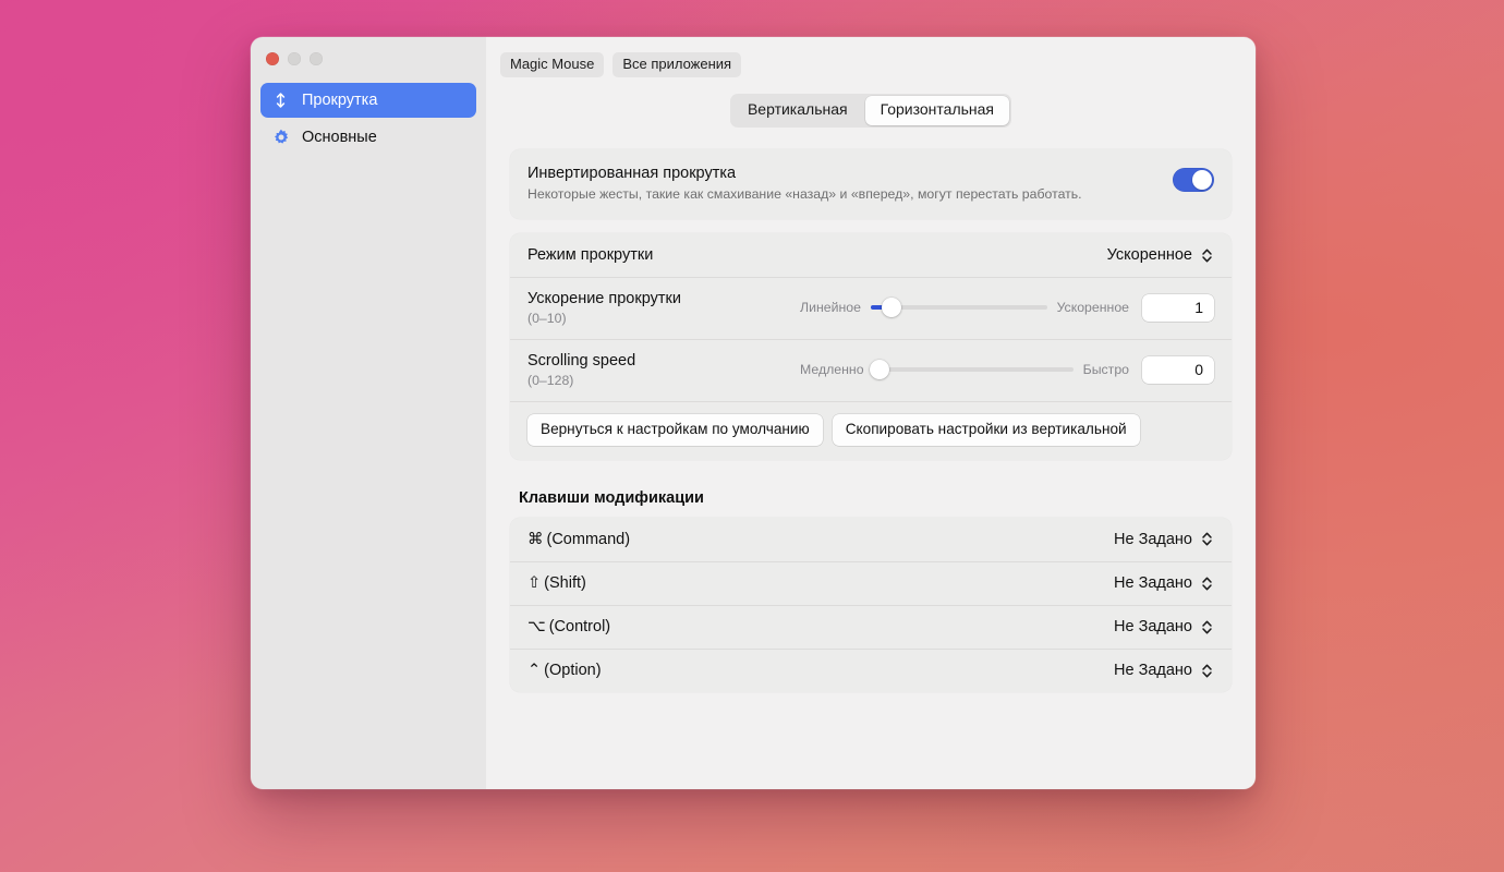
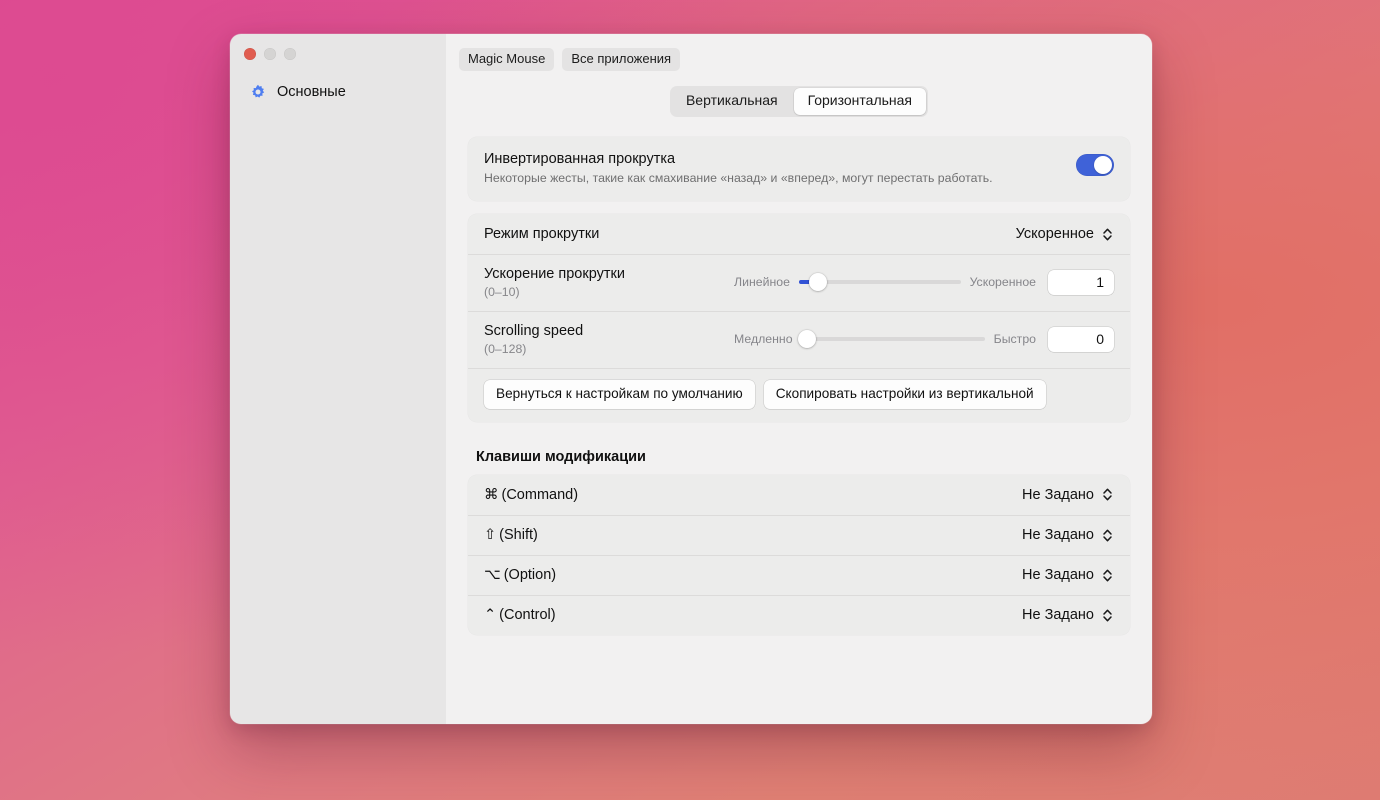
- Прокрутка
  Основные
  Magic Mouse
  Все приложения
  Вертикальная
  Горизонтальная
  Инвертированная прокрутка
  Некоторые жесты, такие как смахивание «назад» и «вперед», могут перестать работать.
  Режим прокрутки
  Ускоренное
  Ускорение прокрутки
  (0–10)
  Линейное
  Ускоренное
  1
  Scrolling speed
  (0–128)
  Медленно
  Быстро
  0
  Вернуться к настройкам по умолчанию
  Скопировать настройки из вертикальной
  Клавиши модификации
  ⌘ (Command)
  Не Задано
  ⇧ (Shift)
  Не Задано
- ⌥ (Control)
+ ⌥ (Option)
  Не Задано
- ⌃ (Option)
+ ⌃ (Control)
  Не Задано
